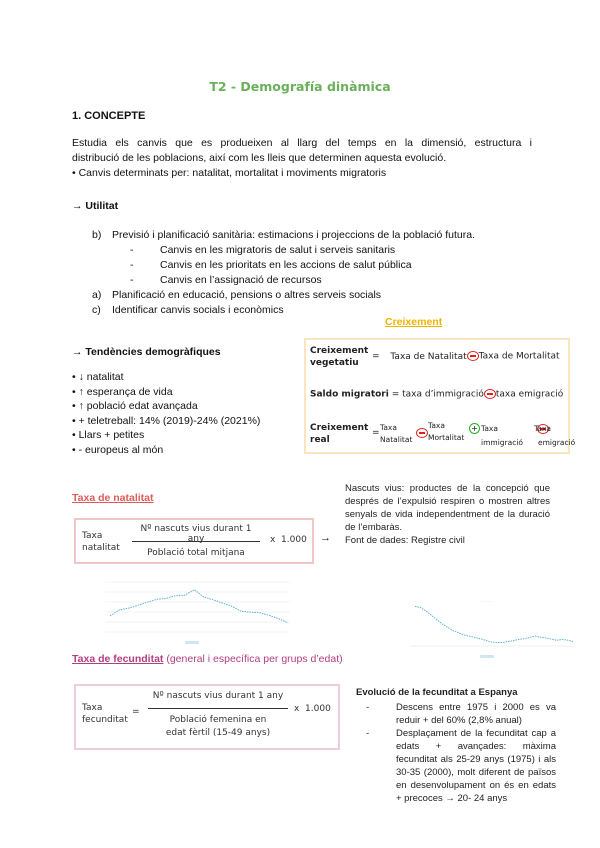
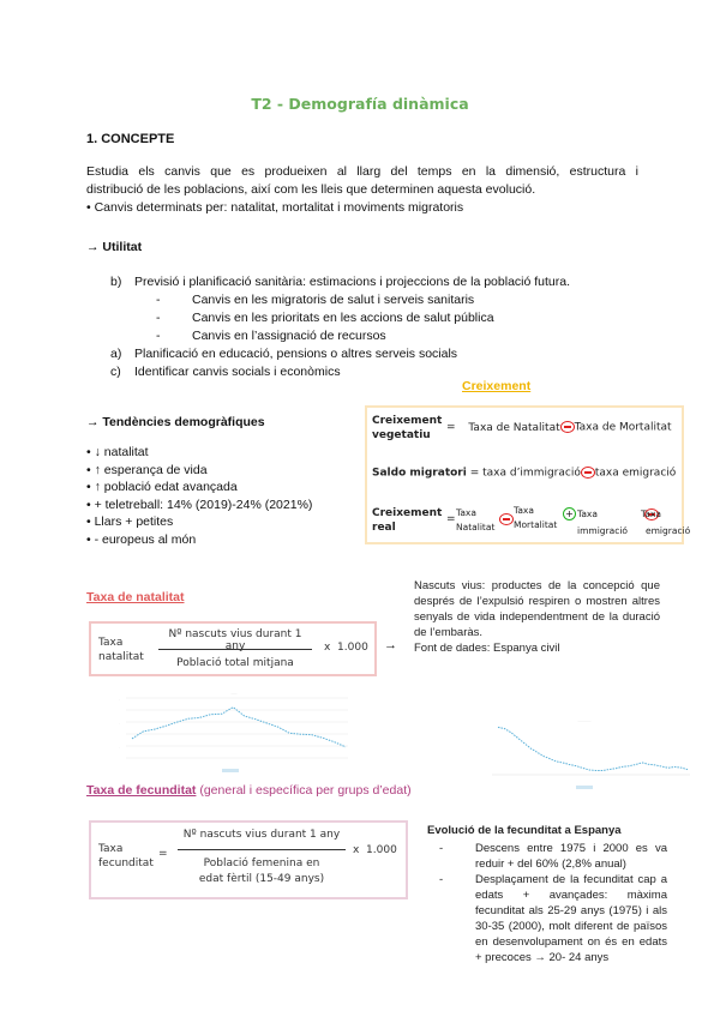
  T2 - Demografía dinàmica
  1. CONCEPTE
  Estudia els canvis que es produeixen al llarg del temps en la dimensió, estructura i
  distribució de les poblacions, així com les lleis que determinen aquesta evolució.
  • Canvis determinats per: natalitat, mortalitat i moviments migratoris
  → Utilitat
  b)
  Previsió i planificació sanitària: estimacions i projeccions de la població futura.
  -
  Canvis en les migratoris de salut i serveis sanitaris
  -
  Canvis en les prioritats en les accions de salut pública
  -
  Canvis en l’assignació de recursos
  a)
  Planificació en educació, pensions o altres serveis socials
  c)
  Identificar canvis socials i econòmics
  Creixement
  → Tendències demogràfiques
  • ↓ natalitat
  • ↑ esperança de vida
  • ↑ població edat avançada
  • + teletreball: 14% (2019)-24% (2021%)
  • Llars + petites
  • - europeus al món
  Creixement
  vegetatiu
  = Taxa de Natalitat Taxa de Mortalitat
  Saldo migratori = taxa d’immigració taxa emigració
  Creixement
  real
  =
  Taxa
  Natalitat
  Taxa
  Mortalitat
  +
  Taxa
  immigració
  Taxa
  emigració
  Taxa de natalitat
  Taxa
  natalitat
  Nº nascuts vius durant 1 any
  Població total mitjana
  x 1.000
  →
  Nascuts vius: productes de la concepció que després de l’expulsió respiren o mostren altres senyals de vida independentment de la duració de l’embaràs.
- Font de dades: Registre civil
+ Font de dades: Espanya civil
  Taxa de fecunditat (general i específica per grups d’edat)
  Taxa
  fecunditat
  =
  Nº nascuts vius durant 1 any
  Població femenina en
  edat fèrtil (15-49 anys)
  x 1.000
  Evolució de la fecunditat a Espanya
  -
  Descens entre 1975 i 2000 es va reduir + del 60% (2,8% anual)
  -
  Desplaçament de la fecunditat cap a edats + avançades: màxima fecunditat als 25-29 anys (1975) i als 30-35 (2000), molt diferent de països en desenvolupament on és en edats + precoces → 20- 24 anys
